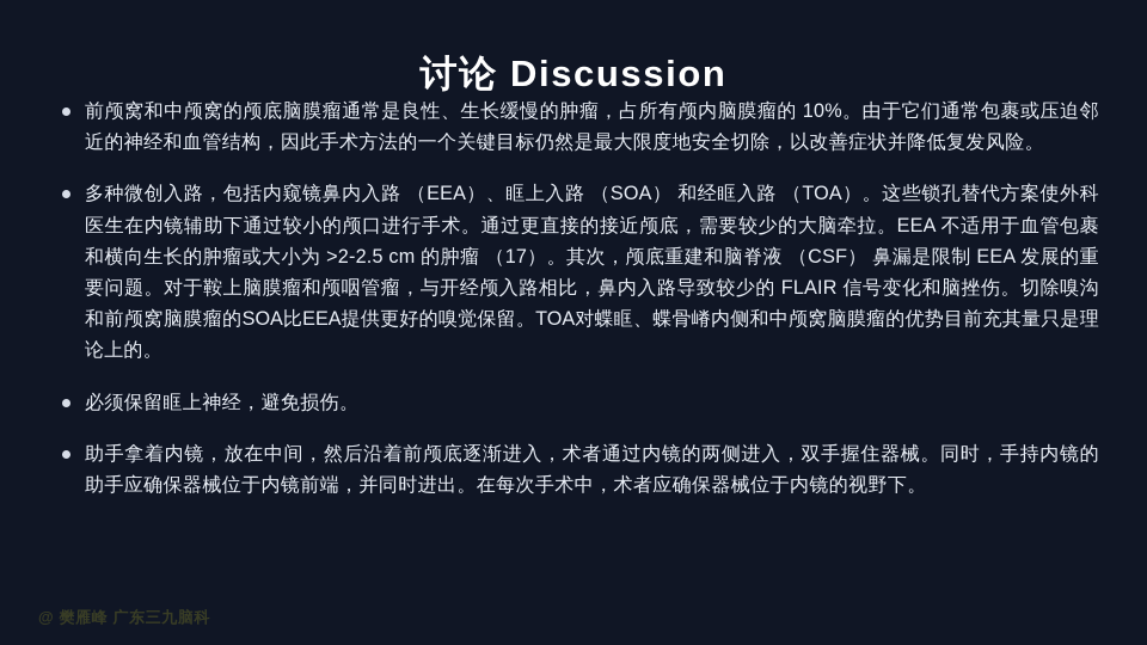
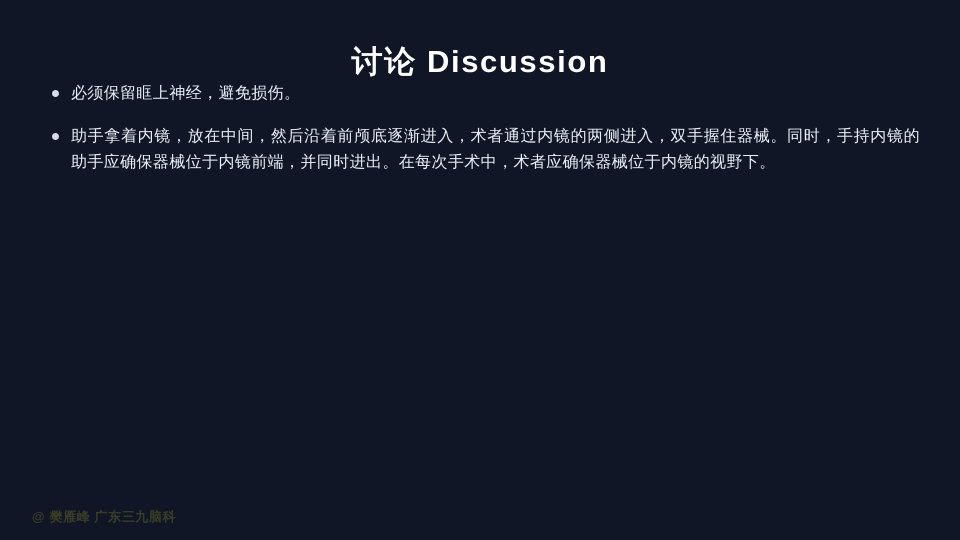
  讨论 Discussion
- 前颅窝和中颅窝的颅底脑膜瘤通常是良性、生长缓慢的肿瘤，占所有颅内脑膜瘤的 10%。由于它们通常包裹或压迫邻近的神经和血管结构，因此手术方法的一个关键目标仍然是最大限度地安全切除，以改善症状并降低复发风险。
- 多种微创入路，包括内窥镜鼻内入路 （EEA）、眶上入路 （SOA） 和经眶入路 （TOA）。这些锁孔替代方案使外科医生在内镜辅助下通过较小的颅口进行手术。通过更直接的接近颅底，需要较少的大脑牵拉。EEA 不适用于血管包裹和横向生长的肿瘤或大小为 >2-2.5 cm 的肿瘤 （17）。其次，颅底重建和脑脊液 （CSF） 鼻漏是限制 EEA 发展的重要问题。对于鞍上脑膜瘤和颅咽管瘤，与开经颅入路相比，鼻内入路导致较少的 FLAIR 信号变化和脑挫伤。切除嗅沟和前颅窝脑膜瘤的SOA比EEA提供更好的嗅觉保留。TOA对蝶眶、蝶骨嵴内侧和中颅窝脑膜瘤的优势目前充其量只是理论上的。
  必须保留眶上神经，避免损伤。
  助手拿着内镜，放在中间，然后沿着前颅底逐渐进入，术者通过内镜的两侧进入，双手握住器械。同时，手持内镜的助手应确保器械位于内镜前端，并同时进出。在每次手术中，术者应确保器械位于内镜的视野下。
  @ 樊雁峰 广东三九脑科
